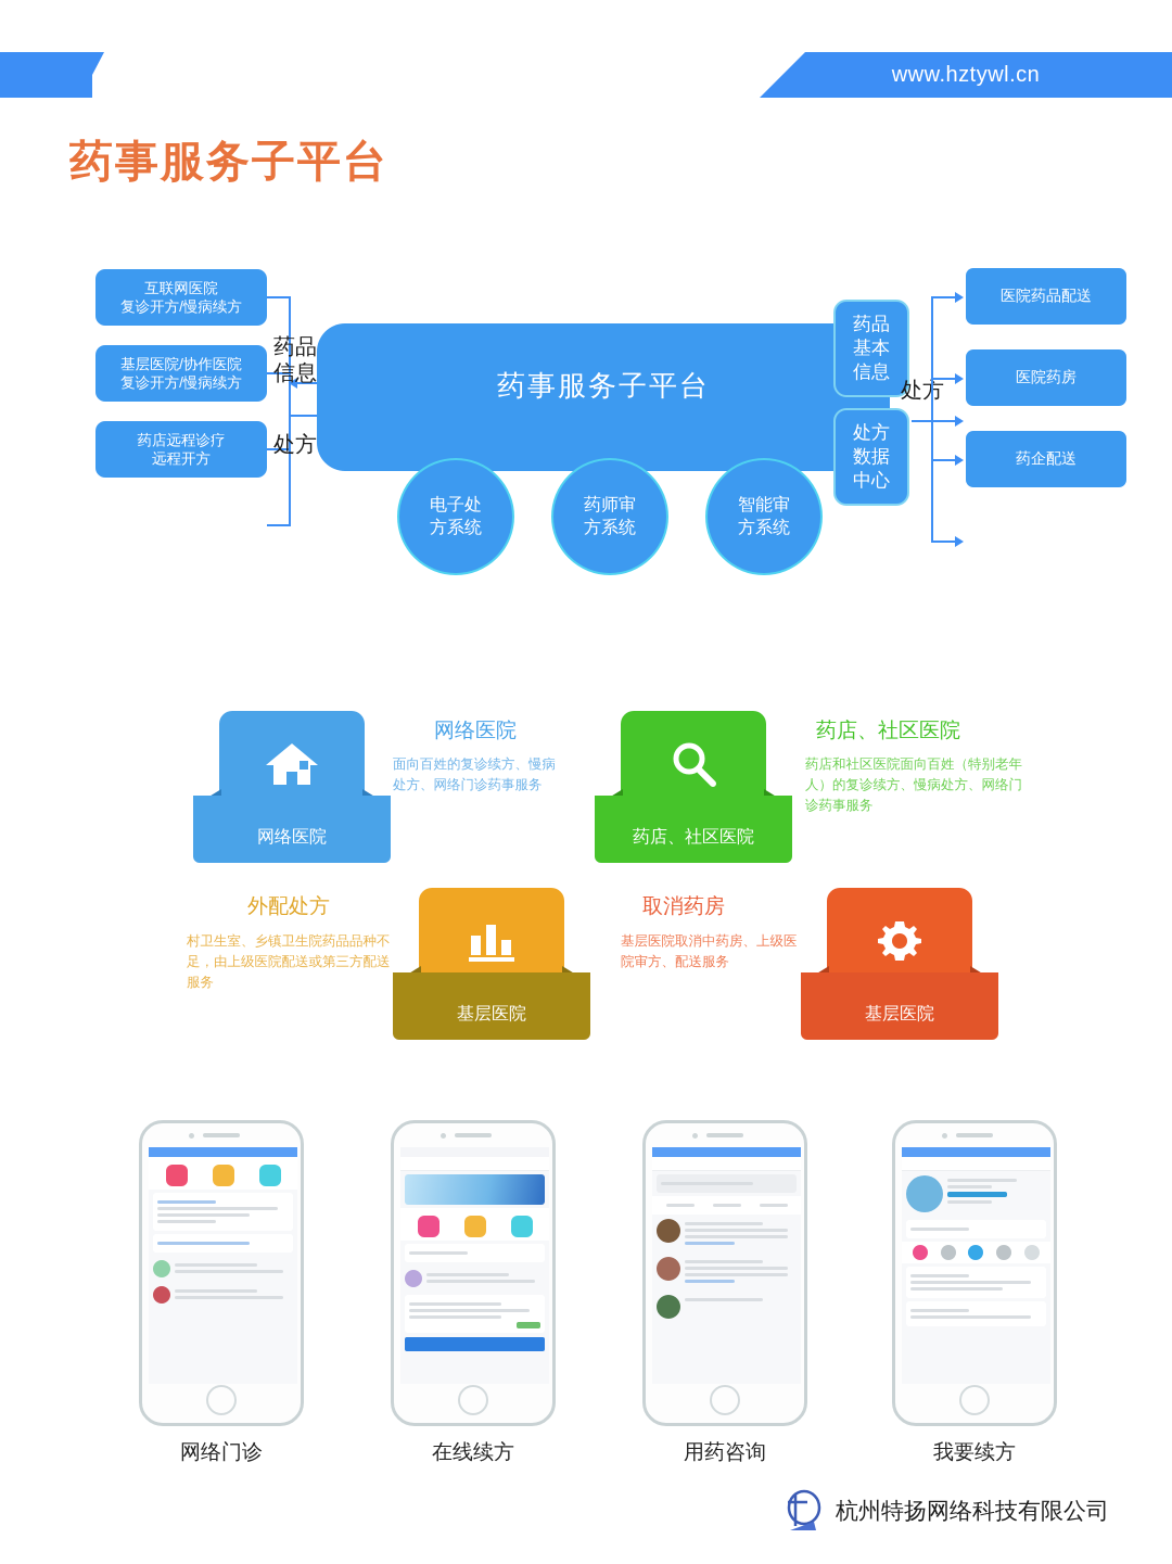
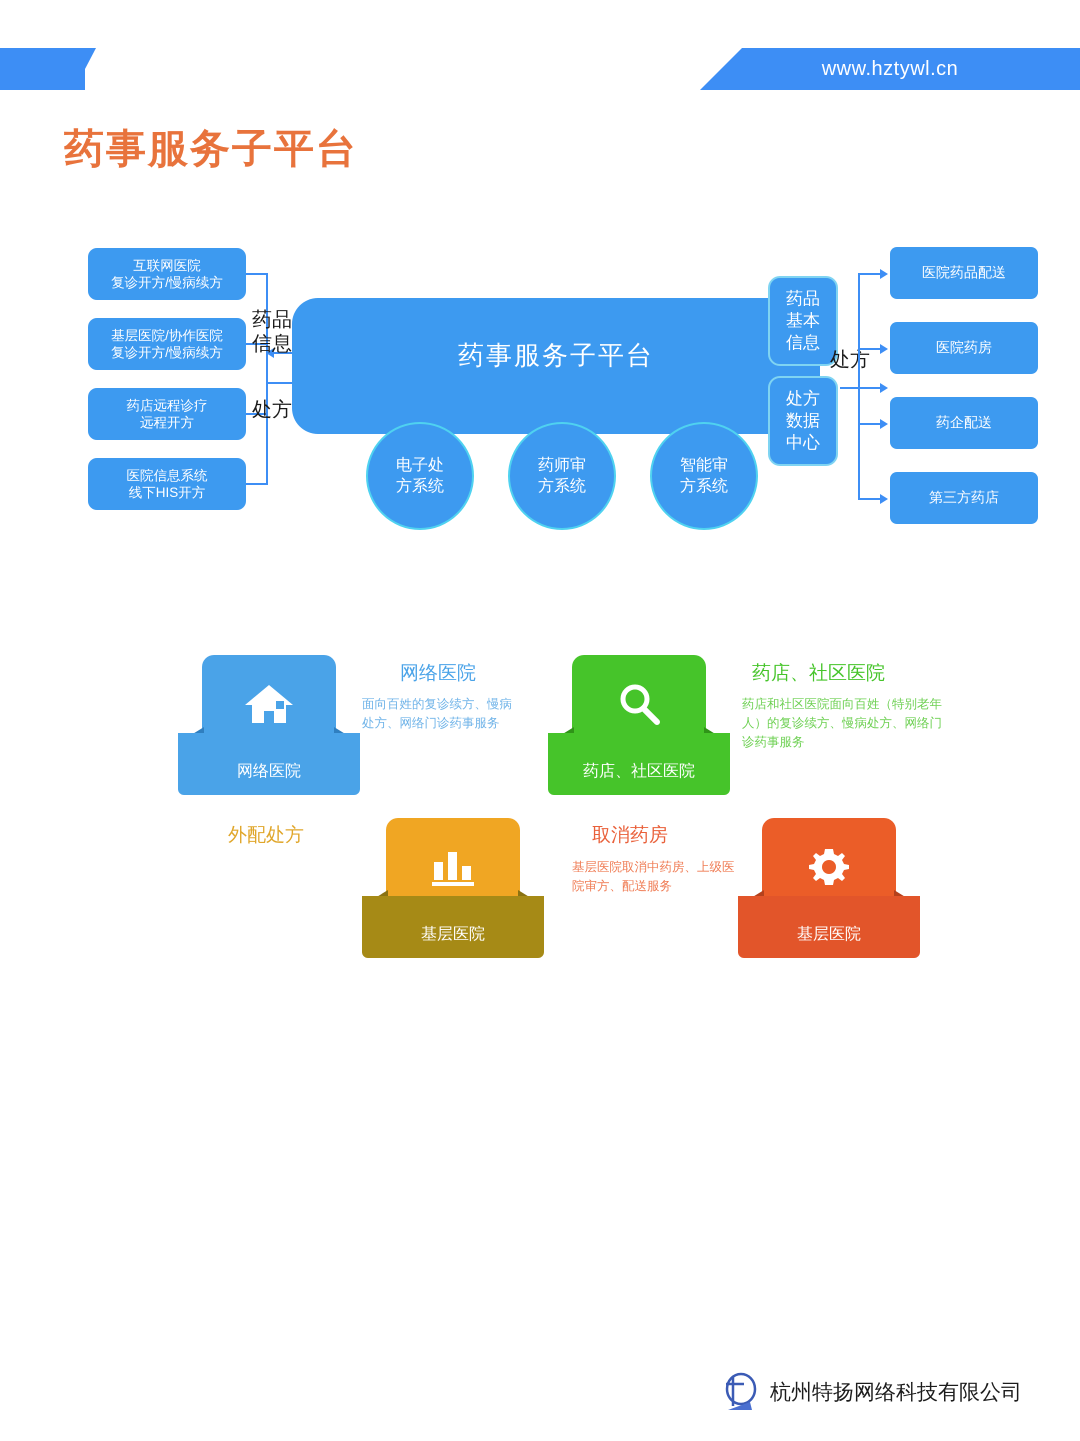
  www.hztywl.cn
  药事服务子平台
  互联网医院
  复诊开方/慢病续方
  基层医院/协作医院
  复诊开方/慢病续方
  药店远程诊疗
  远程开方
+ 医院信息系统
+ 线下HIS开方
  药品
  信息
  处方
  药事服务子平台
  电子处
  方系统
  药师审
  方系统
  智能审
  方系统
  药品
  基本
  信息
  处方
  数据
  中心
  处方
  医院药品配送
  医院药房
  药企配送
+ 第三方药店
  网络医院
  网络医院
  面向百姓的复诊续方、慢病处方、网络门诊药事服务
  药店、社区医院
  药店、社区医院
  药店和社区医院面向百姓（特别老年人）的复诊续方、慢病处方、网络门诊药事服务
  基层医院
  外配处方
- 村卫生室、乡镇卫生院药品品种不足，由上级医院配送或第三方配送服务
  基层医院
  取消药房
  基层医院取消中药房、上级医院审方、配送服务
- 网络门诊
- 在线续方
- 用药咨询
- 我要续方
  杭州特扬网络科技有限公司
